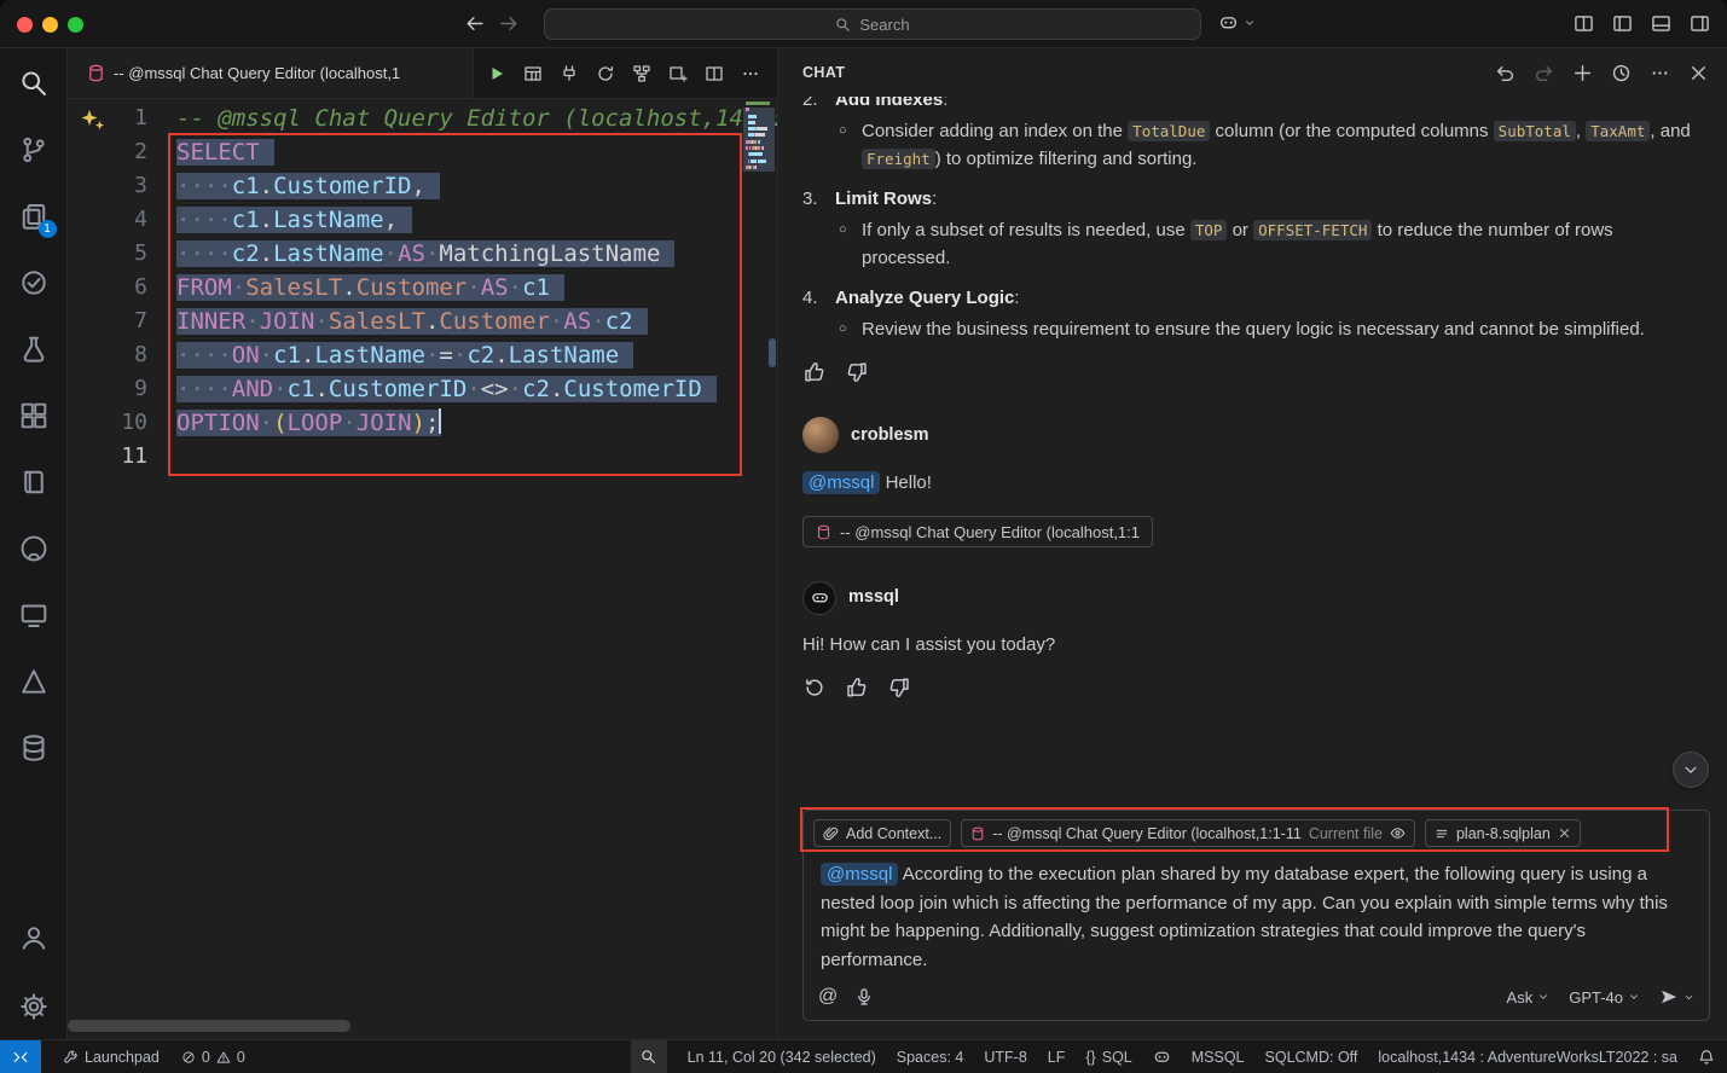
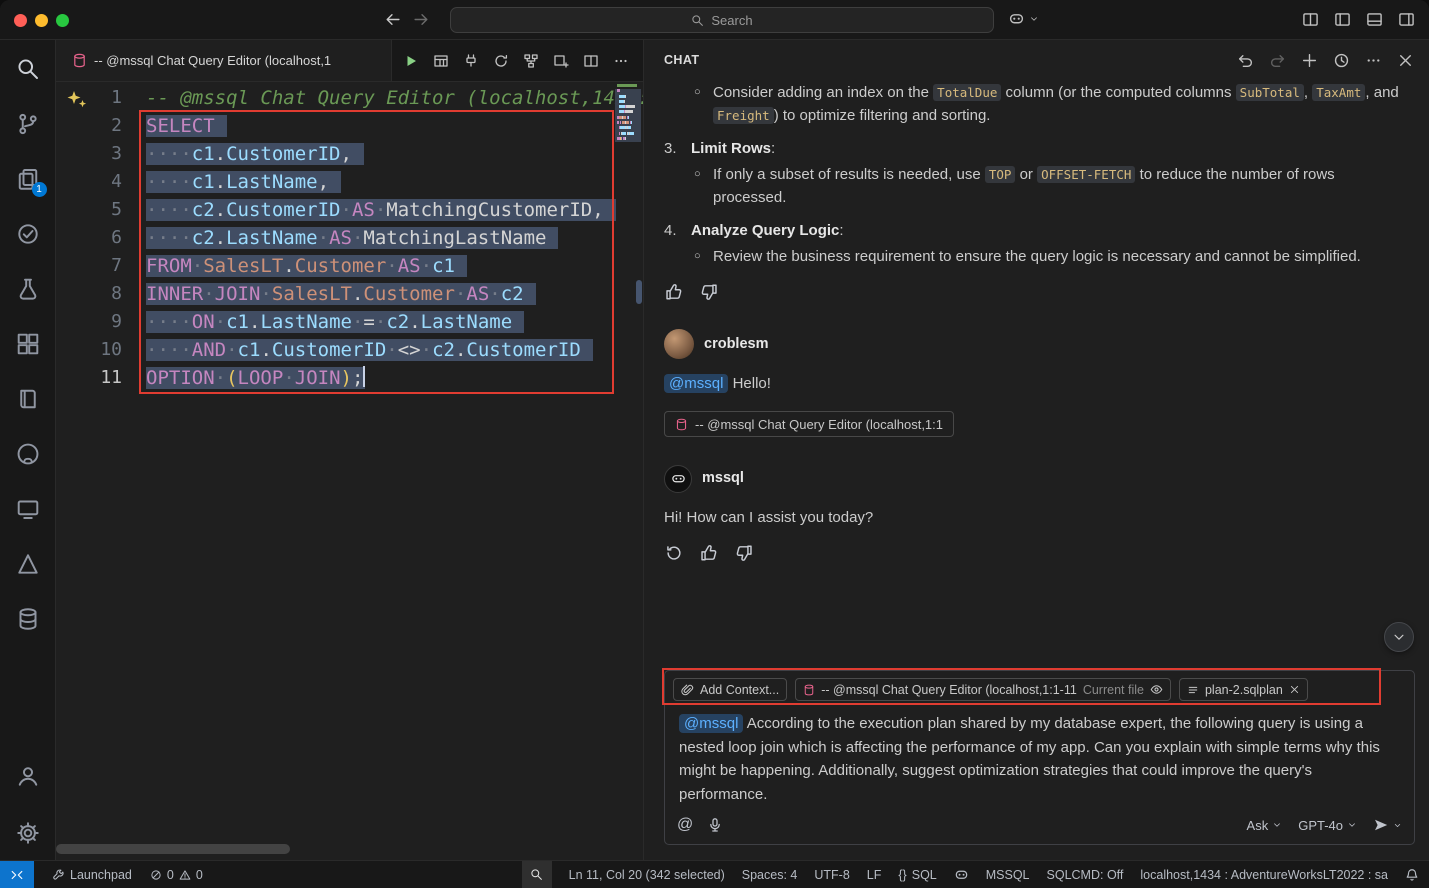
  Search
  1
  -- @mssql Chat Query Editor (localhost,1
  1
  2
  3
  4
  5
  6
  7
  8
  9
  10
  11
  -- @mssql Chat Query Editor (localhost,14
  SELECT
  ····c1.CustomerID,
  ····c1.LastName,
+ ····c2.CustomerID·AS·MatchingCustomerID,
  ····c2.LastName·AS·MatchingLastName
  FROM·SalesLT.Customer·AS·c1
  INNER·JOIN·SalesLT.Customer·AS·c2
  ····ON·c1.LastName·=·c2.LastName
  ····AND·c1.CustomerID·<>·c2.CustomerID
  OPTION·(LOOP·JOIN);
  CHAT
- 2.
- Add Indexes:
  Consider adding an index on the TotalDue column (or the computed columns SubTotal , TaxAmt , and Freight ) to optimize filtering and sorting.
  3.
  Limit Rows:
  If only a subset of results is needed, use TOP or OFFSET-FETCH to reduce the number of rows processed.
  4.
  Analyze Query Logic:
  Review the business requirement to ensure the query logic is necessary and cannot be simplified.
  croblesm
  @mssql Hello!
  -- @mssql Chat Query Editor (localhost,1:1
  mssql
  Hi! How can I assist you today?
  Add Context...
  -- @mssql Chat Query Editor (localhost,1:1-11
  Current file
- plan-8.sqlplan
+ plan-2.sqlplan
  @mssql According to the execution plan shared by my database expert, the following query is using a nested loop join which is affecting the performance of my app. Can you explain with simple terms why this might be happening. Additionally, suggest optimization strategies that could improve the query's performance.
  @
  Ask
  GPT-4o
  Launchpad
  0
  0
  Ln 11, Col 20 (342 selected)
  Spaces: 4
  UTF-8
  LF
  {}
  SQL
  MSSQL
  SQLCMD: Off
  localhost,1434 : AdventureWorksLT2022 : sa
